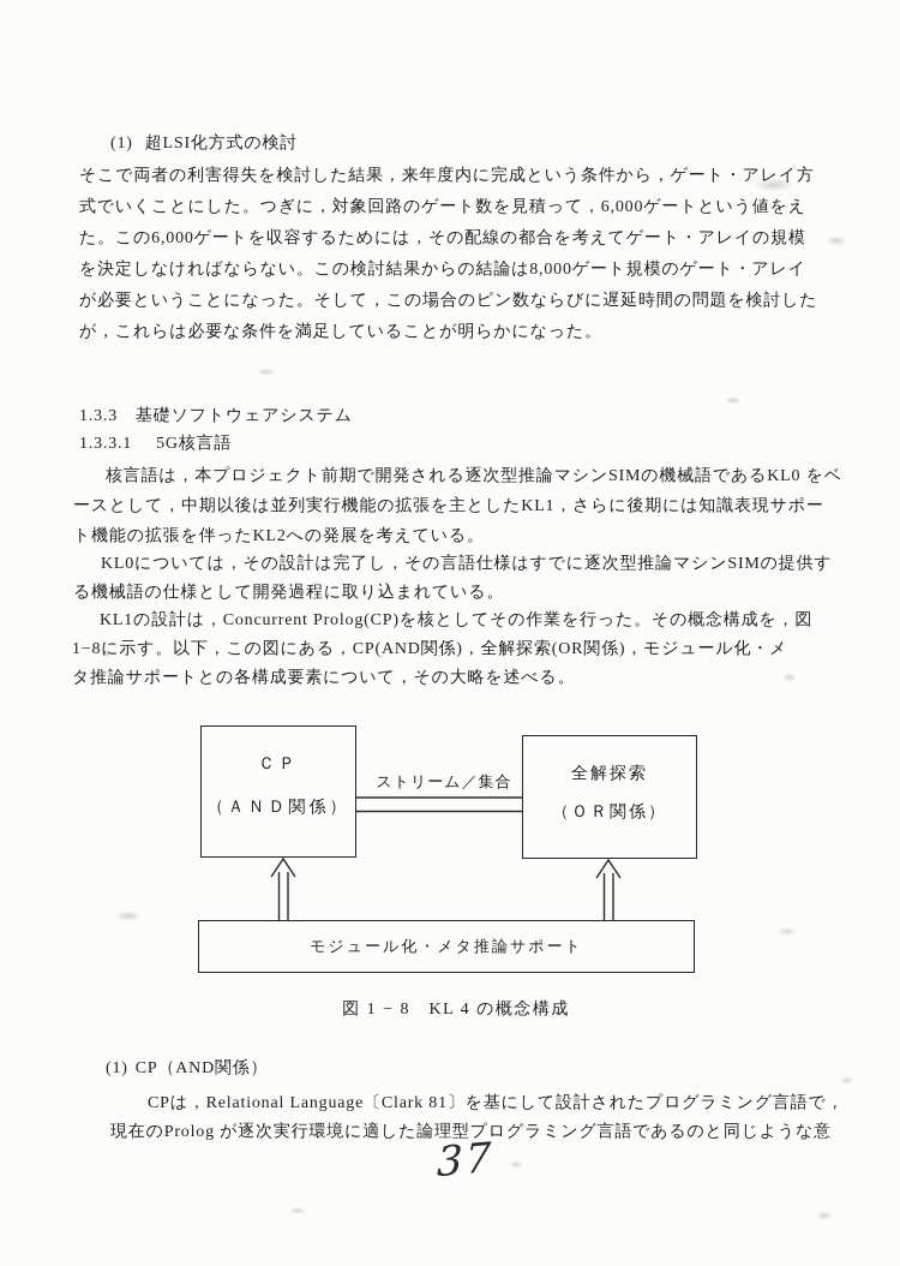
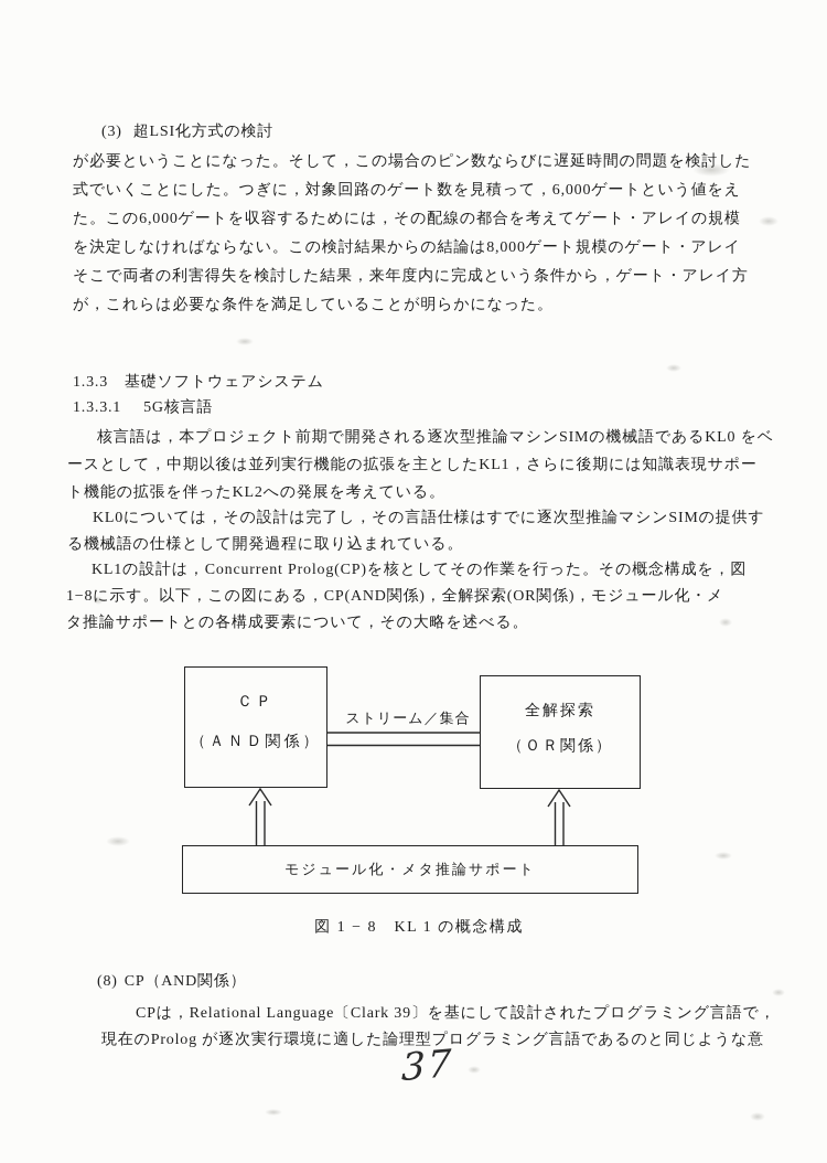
- (1) 超LSI化方式の検討
+ (3) 超LSI化方式の検討
- そこで両者の利害得失を検討した結果，来年度内に完成という条件から，ゲート・アレイ方
+ が必要ということになった。そして，この場合のピン数ならびに遅延時間の問題を検討した
  式でいくことにした。つぎに，対象回路のゲート数を見積って，6,000ゲートという値をえ
  た。この6,000ゲートを収容するためには，その配線の都合を考えてゲート・アレイの規模
  を決定しなければならない。この検討結果からの結論は8,000ゲート規模のゲート・アレイ
- が必要ということになった。そして，この場合のピン数ならびに遅延時間の問題を検討した
+ そこで両者の利害得失を検討した結果，来年度内に完成という条件から，ゲート・アレイ方
  が，これらは必要な条件を満足していることが明らかになった。
  1.3.3 基礎ソフトウェアシステム
  1.3.3.1 5G核言語
  核言語は，本プロジェクト前期で開発される逐次型推論マシンSIMの機械語であるKL0 をベ
  ースとして，中期以後は並列実行機能の拡張を主としたKL1，さらに後期には知識表現サポー
  ト機能の拡張を伴ったKL2への発展を考えている。
  KL0については，その設計は完了し，その言語仕様はすでに逐次型推論マシンSIMの提供す
  る機械語の仕様として開発過程に取り込まれている。
  KL1の設計は，Concurrent Prolog(CP)を核としてその作業を行った。その概念構成を，図
  1−8示す。以下，この図にある，CP(AND関係)，全解探索(OR関係)，モジュール化・メ
  タ推論サポートとの各構成要素について，その大略を述べる。
  ＣＰ
  （ＡＮＤ関係）
  全解探索
  （ＯＲ関係）
  モジュール化・メタ推論サポート
  ストリーム／集合
- 図 1 − 8 KL 4 の概念構成
+ 図 1 − 8 KL 1 の概念構成
- (1) CP（AND関係）
+ (8) CP（AND関係）
- CPは，Relational Language〔Clark 81〕を基にして設計されたプログラミング言語で，
+ CPは，Relational Language〔Clark 39〕を基にして設計されたプログラミング言語で，
  現在のProlog が逐次実行環境に適した論理型プログラミング言語であるのと同じような意
